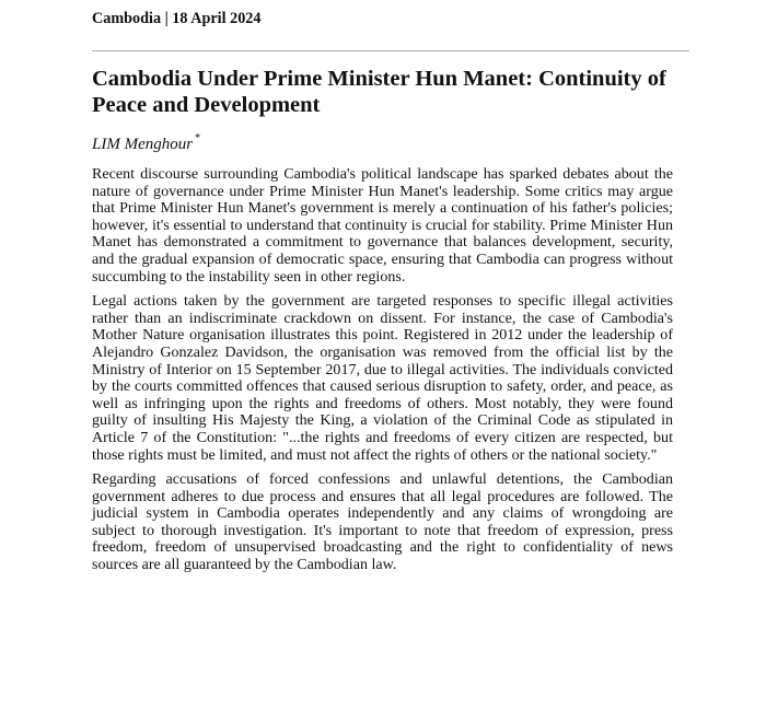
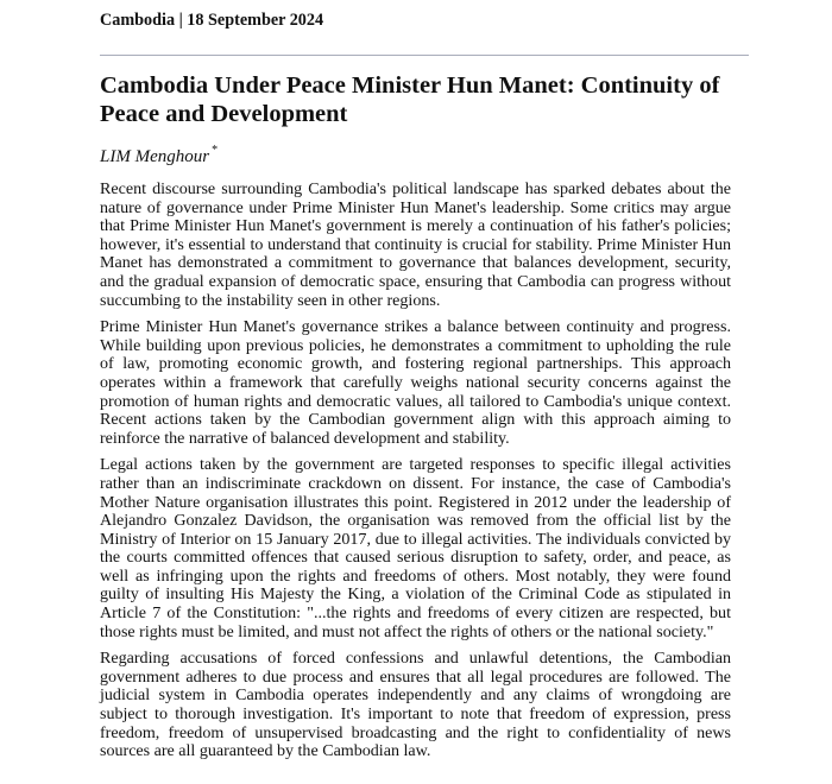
- Cambodia | 18 April 2024
+ Cambodia | 18 September 2024
- Cambodia Under Prime Minister Hun Manet: Continuity of Peace and Development
+ Cambodia Under Peace Minister Hun Manet: Continuity of Peace and Development
  LIM Menghour *
  Recent discourse surrounding Cambodia's political landscape has sparked debates about the nature of governance under Prime Minister Hun Manet's leadership. Some critics may argue that Prime Minister Hun Manet's government is merely a continuation of his father's policies; however, it's essential to understand that continuity is crucial for stability. Prime Minister Hun Manet has demonstrated a commitment to governance that balances development, security, and the gradual expansion of democratic space, ensuring that Cambodia can progress without succumbing to the instability seen in other regions.
+ Prime Minister Hun Manet's governance strikes a balance between continuity and progress. While building upon previous policies, he demonstrates a commitment to upholding the rule of law, promoting economic growth, and fostering regional partnerships. This approach operates within a framework that carefully weighs national security concerns against the promotion of human rights and democratic values, all tailored to Cambodia's unique context. Recent actions taken by the Cambodian government align with this approach aiming to reinforce the narrative of balanced development and stability.
- Legal actions taken by the government are targeted responses to specific illegal activities rather than an indiscriminate crackdown on dissent. For instance, the case of Cambodia's Mother Nature organisation illustrates this point. Registered in 2012 under the leadership of Alejandro Gonzalez Davidson, the organisation was removed from the official list by the Ministry of Interior on 15 September 2017, due to illegal activities. The individuals convicted by the courts committed offences that caused serious disruption to safety, order, and peace, as well as infringing upon the rights and freedoms of others. Most notably, they were found guilty of insulting His Majesty the King, a violation of the Criminal Code as stipulated in Article 7 of the Constitution: "...the rights and freedoms of every citizen are respected, but those rights must be limited, and must not affect the rights of others or the national society."
+ Legal actions taken by the government are targeted responses to specific illegal activities rather than an indiscriminate crackdown on dissent. For instance, the case of Cambodia's Mother Nature organisation illustrates this point. Registered in 2012 under the leadership of Alejandro Gonzalez Davidson, the organisation was removed from the official list by the Ministry of Interior on 15 January 2017, due to illegal activities. The individuals convicted by the courts committed offences that caused serious disruption to safety, order, and peace, as well as infringing upon the rights and freedoms of others. Most notably, they were found guilty of insulting His Majesty the King, a violation of the Criminal Code as stipulated in Article 7 of the Constitution: "...the rights and freedoms of every citizen are respected, but those rights must be limited, and must not affect the rights of others or the national society."
  Regarding accusations of forced confessions and unlawful detentions, the Cambodian government adheres to due process and ensures that all legal procedures are followed. The judicial system in Cambodia operates independently and any claims of wrongdoing are subject to thorough investigation. It's important to note that freedom of expression, press freedom, freedom of unsupervised broadcasting and the right to confidentiality of news sources are all guaranteed by the Cambodian law.
